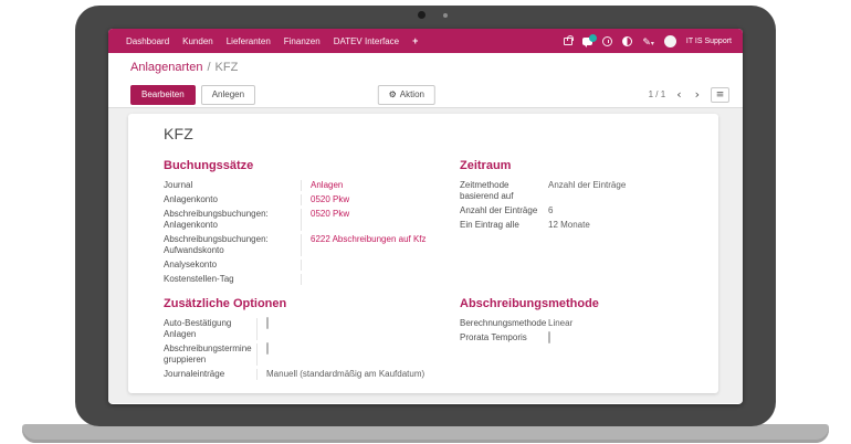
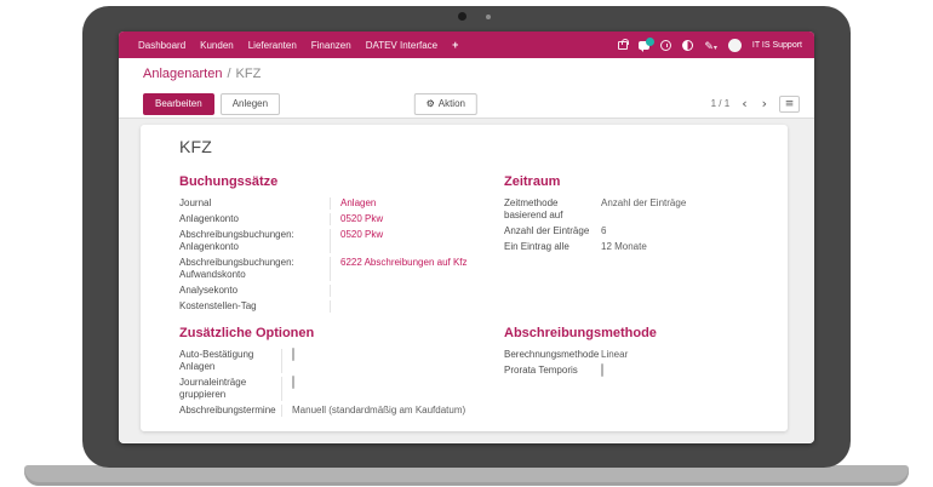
  Dashboard
  Kunden
  Lieferanten
  Finanzen
  DATEV Interface
  +
  Anlagenarten
  /
  KFZ
  Bearbeiten
  Anlegen
  ⚙
  Aktion
  1 / 1
  ‹
  ›
  ≡
  KFZ
  Buchungssätze
  Journal
  Anlagen
  Anlagenkonto
  0520 Pkw
  Abschreibungsbuchungen:
  Anlagenkonto
  0520 Pkw
  Abschreibungsbuchungen:
  Aufwandskonto
  6222 Abschreibungen auf Kfz
  Analysekonto
  Kostenstellen-Tag
  Zeitraum
  Zeitmethode
  basierend auf
  Anzahl der Einträge
  Anzahl der Einträge
  6
  Ein Eintrag alle
  12 Monate
  Zusätzliche Optionen
  Auto-Bestätigung
  Anlagen
- Abschreibungstermine
+ Journaleinträge
  gruppieren
- Journaleinträge
+ Abschreibungstermine
  Manuell (standardmäßig am Kaufdatum)
  Abschreibungsmethode
  Berechnungsmethode
  Linear
  Prorata Temporis
